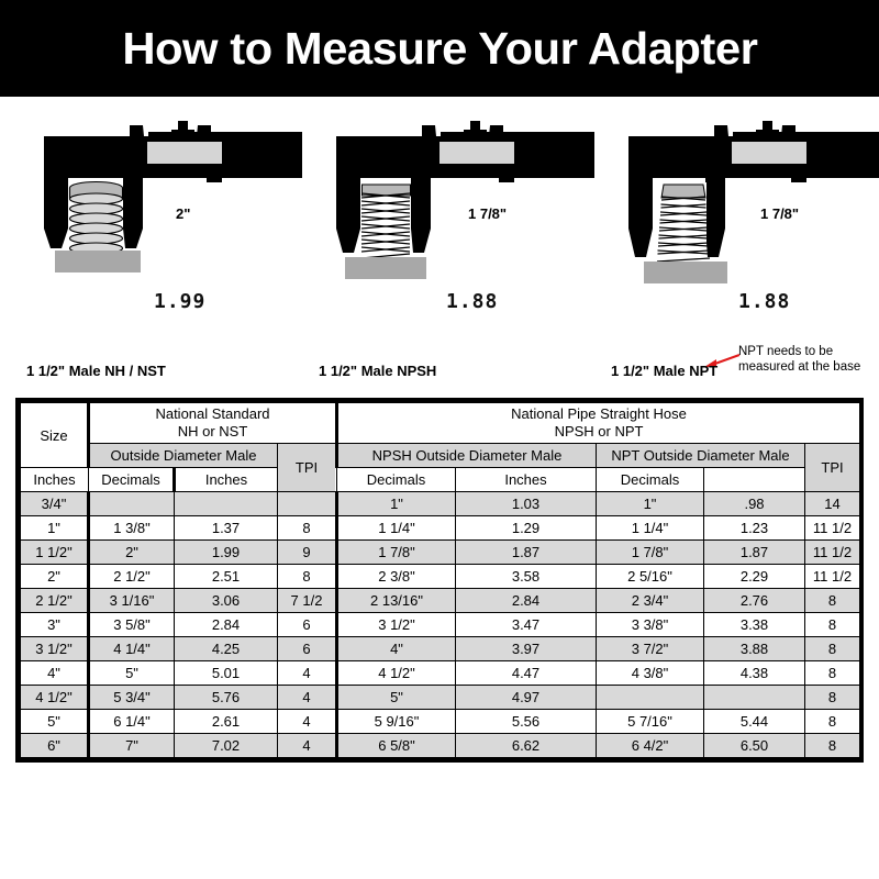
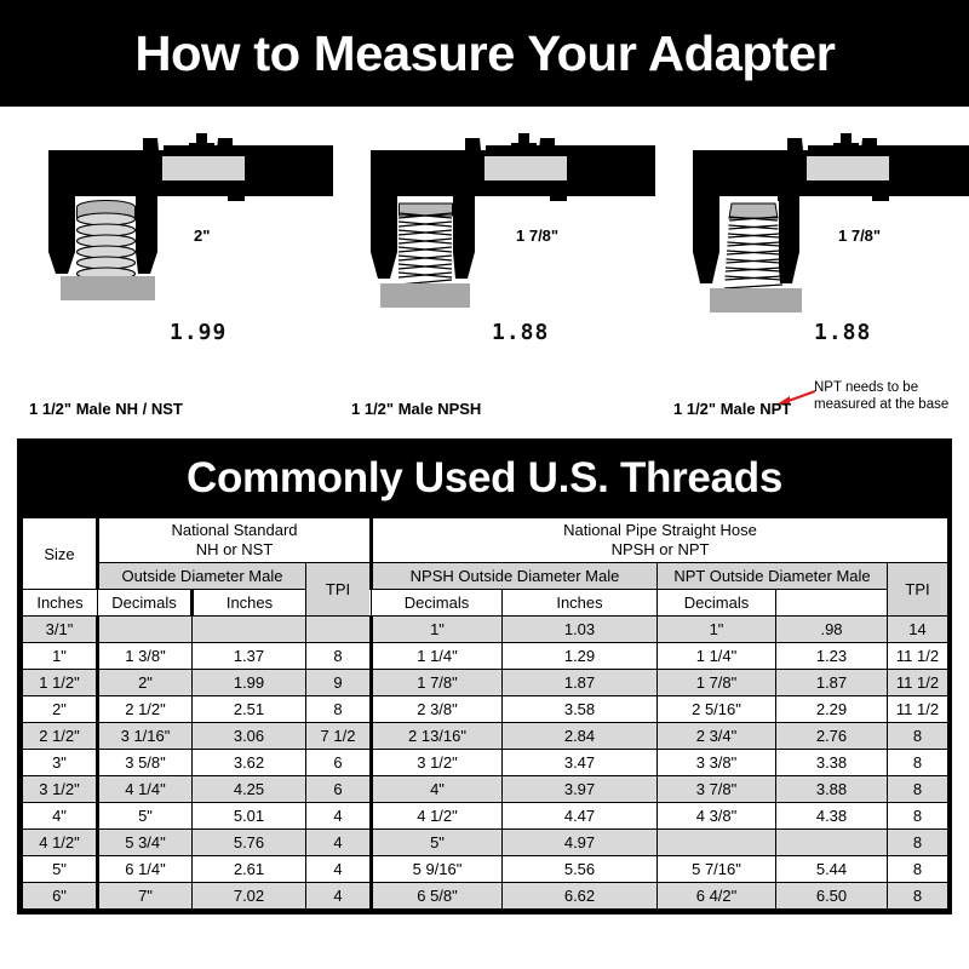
  How to Measure Your Adapter
  2"
  1 7/8"
  1 7/8"
  FireHoseDirect
  FireHoseDirect
  1.99
  1.88
  1.88
  NPT needs to be
  measured at the base
  1 1/2" Male NH / NST
  1 1/2" Male NPSH
  1 1/2" Male NPT
+ Commonly Used U.S. Threads
  Size	National Standard NH or NST	National Pipe Straight Hose NPSH or NPT
  Outside Diameter Male	TPI	NPSH Outside Diameter Male	NPT Outside Diameter Male	TPI
  Inches	Decimals	Inches	Decimals	Inches	Decimals
- 3/4"				1"	1.03	1"	.98	14
+ 3/1"				1"	1.03	1"	.98	14
  1"	1 3/8"	1.37	8	1 1/4"	1.29	1 1/4"	1.23	11 1/2
  1 1/2"	2"	1.99	9	1 7/8"	1.87	1 7/8"	1.87	11 1/2
  2"	2 1/2"	2.51	8	2 3/8"	3.58	2 5/16"	2.29	11 1/2
  2 1/2"	3 1/16"	3.06	7 1/2	2 13/16"	2.84	2 3/4"	2.76	8
- 3"	3 5/8"	2.84	6	3 1/2"	3.47	3 3/8"	3.38	8
+ 3"	3 5/8"	3.62	6	3 1/2"	3.47	3 3/8"	3.38	8
- 3 1/2"	4 1/4"	4.25	6	4"	3.97	3 7/2"	3.88	8
+ 3 1/2"	4 1/4"	4.25	6	4"	3.97	3 7/8"	3.88	8
  4"	5"	5.01	4	4 1/2"	4.47	4 3/8"	4.38	8
  4 1/2"	5 3/4"	5.76	4	5"	4.97			8
  5"	6 1/4"	2.61	4	5 9/16"	5.56	5 7/16"	5.44	8
  6"	7"	7.02	4	6 5/8"	6.62	6 4/2"	6.50	8
